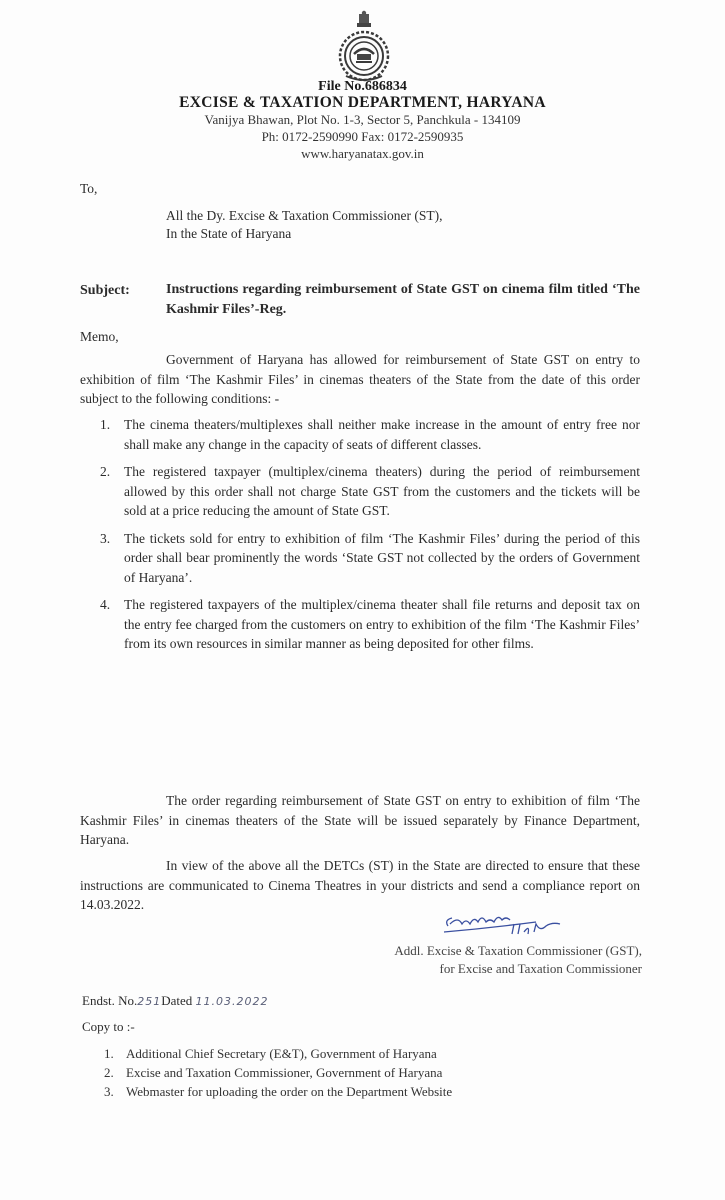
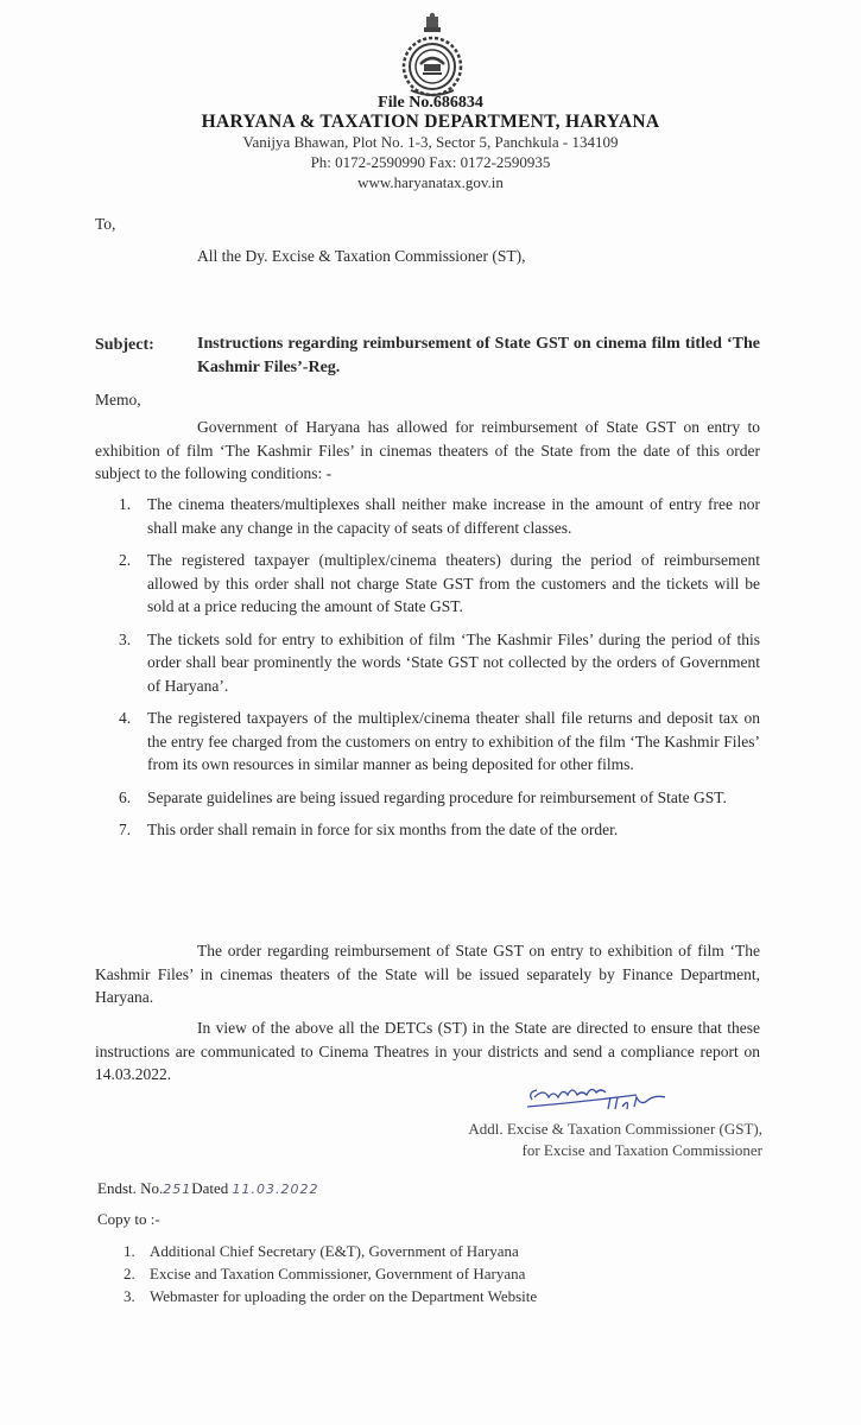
  File No.686834
- EXCISE & TAXATION DEPARTMENT, HARYANA
+ HARYANA & TAXATION DEPARTMENT, HARYANA
  Vanijya Bhawan, Plot No. 1-3, Sector 5, Panchkula - 134109
  Ph: 0172-2590990 Fax: 0172-2590935
  www.haryanatax.gov.in
  To,
  All the Dy. Excise & Taxation Commissioner (ST),
- In the State of Haryana
  Subject:
  Instructions regarding reimbursement of State GST on cinema film titled ‘The Kashmir Files’-Reg.
  Memo,
  Government of Haryana has allowed for reimbursement of State GST on entry to exhibition of film ‘The Kashmir Files’ in cinemas theaters of the State from the date of this order subject to the following conditions: -
  1.
  The cinema theaters/multiplexes shall neither make increase in the amount of entry free nor shall make any change in the capacity of seats of different classes.
  2.
  The registered taxpayer (multiplex/cinema theaters) during the period of reimbursement allowed by this order shall not charge State GST from the customers and the tickets will be sold at a price reducing the amount of State GST.
  3.
  The tickets sold for entry to exhibition of film ‘The Kashmir Files’ during the period of this order shall bear prominently the words ‘State GST not collected by the orders of Government of Haryana’.
  4.
  The registered taxpayers of the multiplex/cinema theater shall file returns and deposit tax on the entry fee charged from the customers on entry to exhibition of the film ‘The Kashmir Files’ from its own resources in similar manner as being deposited for other films.
+ 6.
+ Separate guidelines are being issued regarding procedure for reimbursement of State GST.
+ 7.
+ This order shall remain in force for six months from the date of the order.
  The order regarding reimbursement of State GST on entry to exhibition of film ‘The Kashmir Files’ in cinemas theaters of the State will be issued separately by Finance Department, Haryana.
  In view of the above all the DETCs (ST) in the State are directed to ensure that these instructions are communicated to Cinema Theatres in your districts and send a compliance report on 14.03.2022.
  Addl. Excise & Taxation Commissioner (GST),
  for Excise and Taxation Commissioner
  Endst. No.251Dated 11.03.2022
  Copy to :-
  1.
  Additional Chief Secretary (E&T), Government of Haryana
  2.
  Excise and Taxation Commissioner, Government of Haryana
  3.
  Webmaster for uploading the order on the Department Website
